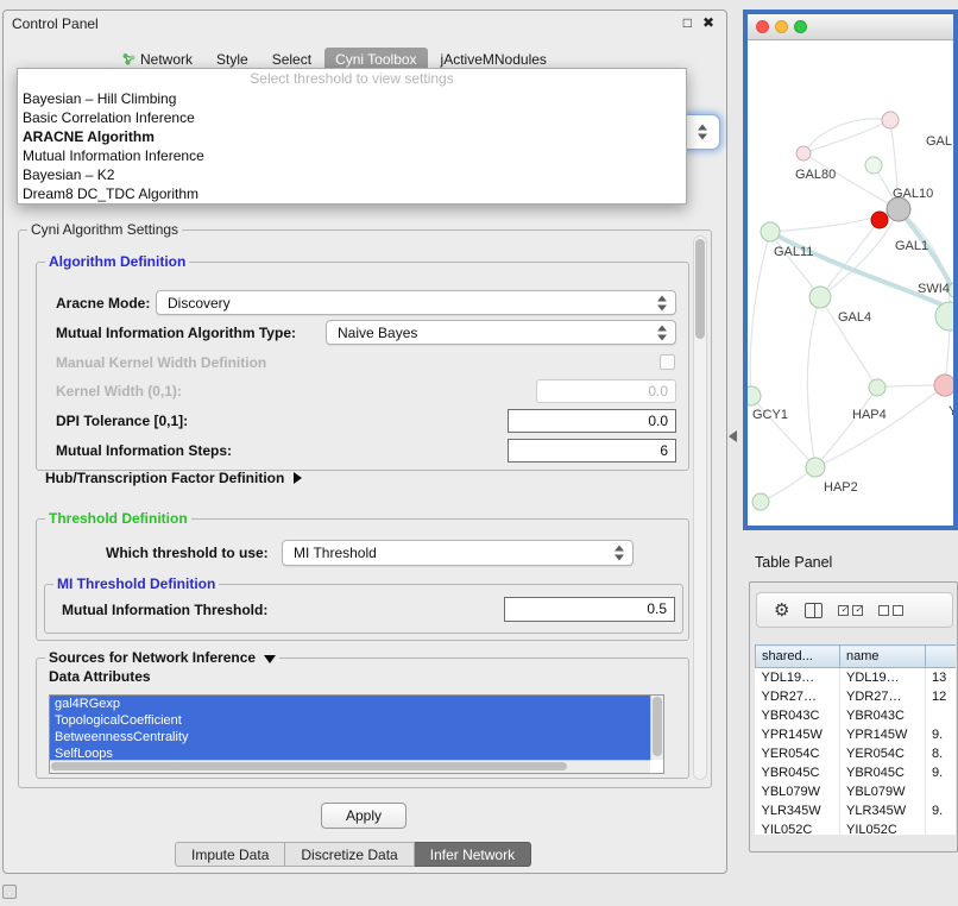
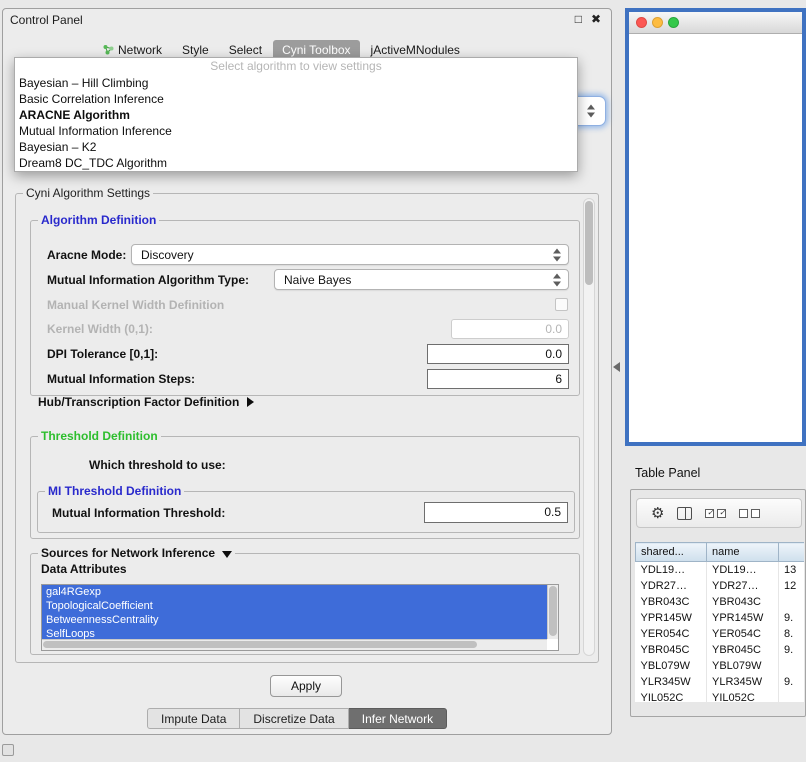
  Control Panel
  □
  ✖
  Network
  Style
  Select
  Cyni Toolbox
  jActiveMNodules
  Cyni Algorithm Settings
  Algorithm Definition
  Aracne Mode:
  Discovery
  Mutual Information Algorithm Type:
  Naive Bayes
  Manual Kernel Width Definition
  Kernel Width (0,1):
  0.0
  DPI Tolerance [0,1]:
  0.0
  Mutual Information Steps:
  6
  Hub/Transcription Factor Definition
  Threshold Definition
  Which threshold to use:
- MI Threshold
  MI Threshold Definition
  Mutual Information Threshold:
  0.5
  Sources for Network Inference
  Data Attributes
  gal4RGexp
  TopologicalCoefficient
  BetweennessCentrality
  SelfLoops
  Apply
  Impute Data
  Discretize Data
  Infer Network
- Select threshold to view settings
+ Select algorithm to view settings
  Bayesian – Hill Climbing
  Basic Correlation Inference
  ARACNE Algorithm
  Mutual Information Inference
  Bayesian – K2
  Dream8 DC_TDC Algorithm
- GAL80
- GAL
- GAL10
- GAL11
- GAL1
- SWI4
- GAL4
- GCY1
- HAP4
- Y
- HAP2
  Table Panel
  ⚙
  shared...	name
  YDL19…	YDL19…	13
  YDR27…	YDR27…	12
  YBR043C	YBR043C
  YPR145W	YPR145W	9.
  YER054C	YER054C	8.
  YBR045C	YBR045C	9.
  YBL079W	YBL079W
  YLR345W	YLR345W	9.
  YIL052C	YIL052C
